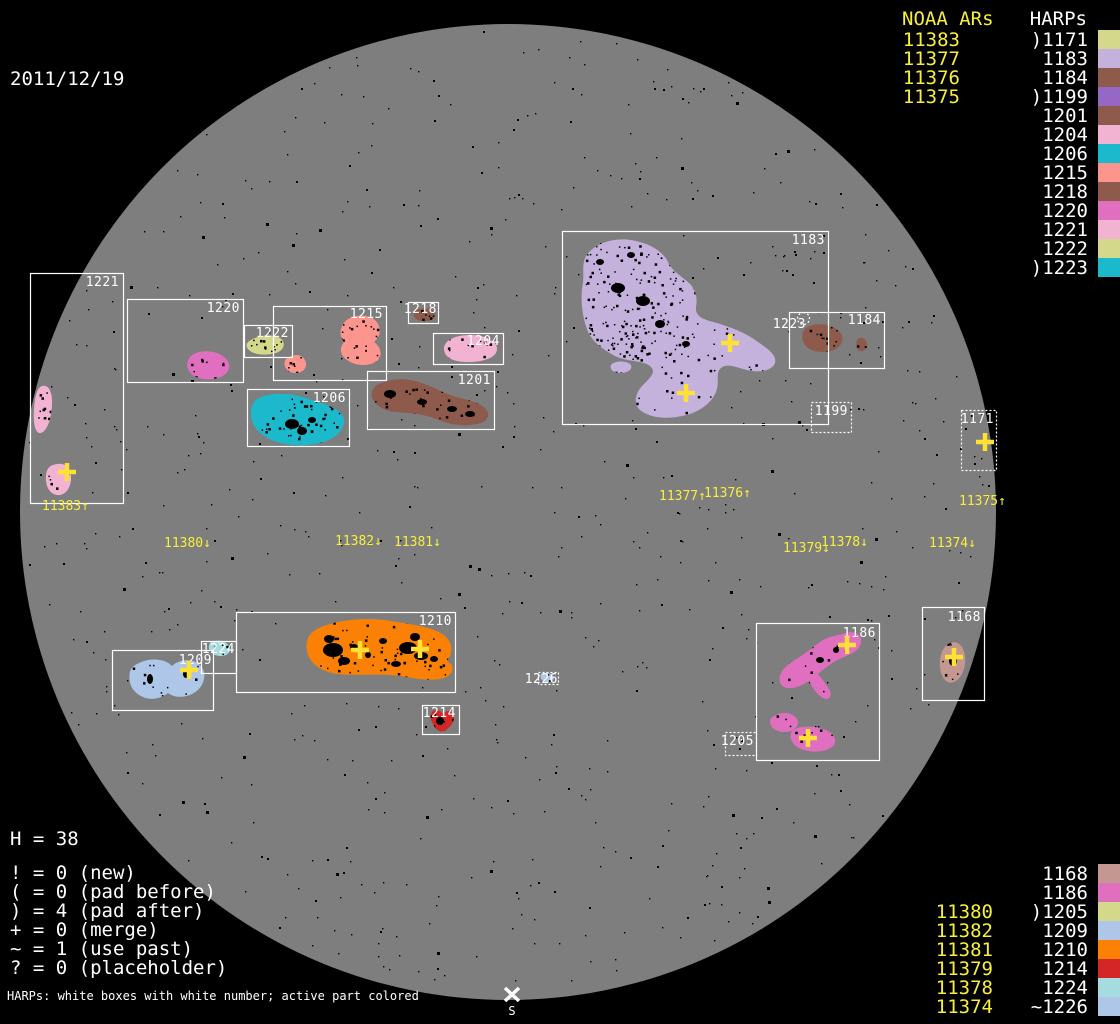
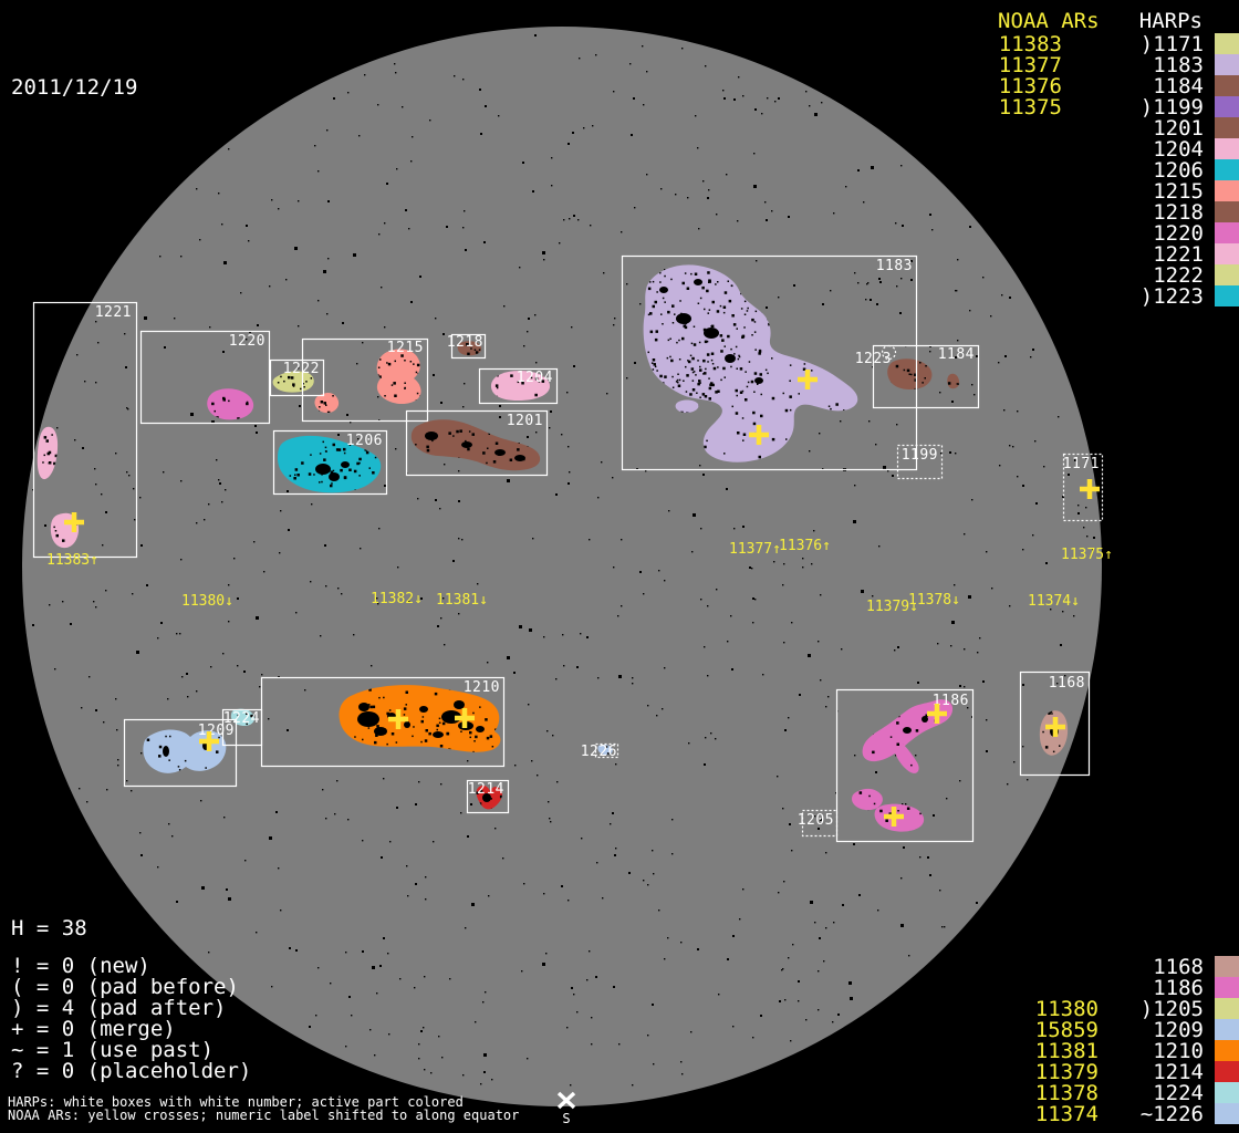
  1221
  1220
  1222
  1215
  1218
  1204
  1206
  1201
  1183
  1184
  1223
  1199
  1171
  1210
  1209
  1224
  1214
  1226
  1186
  1205
  1168
  11383↑
  11380↓
  11382↓
  11381↓
  11377↑
  11376↑
  11379↓
  11378↓
  11375↑
  11374↓
  S
  2011/12/19
  NOAA ARs
  HARPs
  11383
  11377
  11376
  11375
  )1171
  1183
  1184
  )1199
  1201
  1204
  1206
  1215
  1218
  1220
  1221
  1222
  )1223
  1168
  1186
  11380
  )1205
- 11382
+ 15859
  1209
  11381
  1210
  11379
  1214
  11378
  1224
  11374
  ~1226
  H = 38
  ! = 0 (new)
  ( = 0 (pad before)
  ) = 4 (pad after)
  + = 0 (merge)
  ~ = 1 (use past)
  ? = 0 (placeholder)
  HARPs: white boxes with white number; active part colored
+ NOAA ARs: yellow crosses; numeric label shifted to along equator
